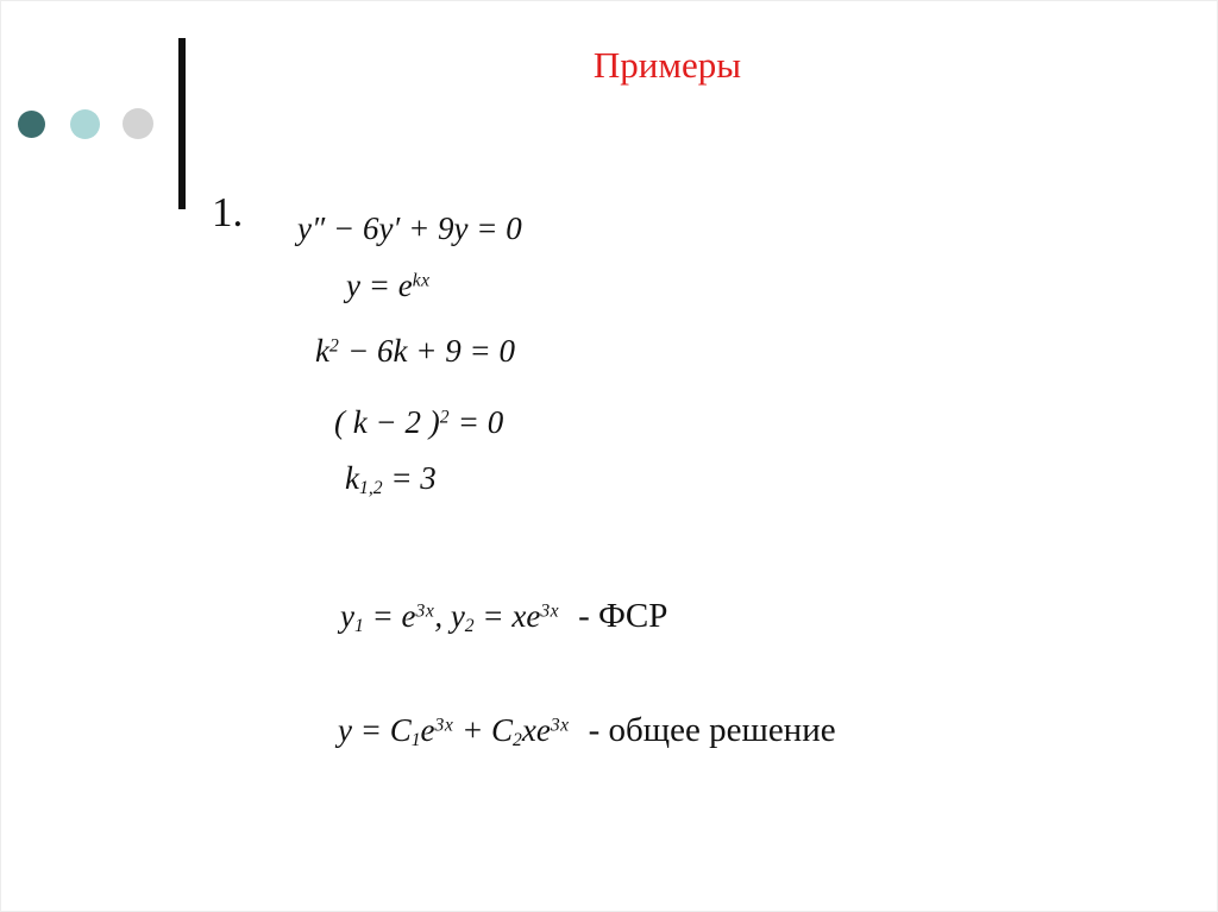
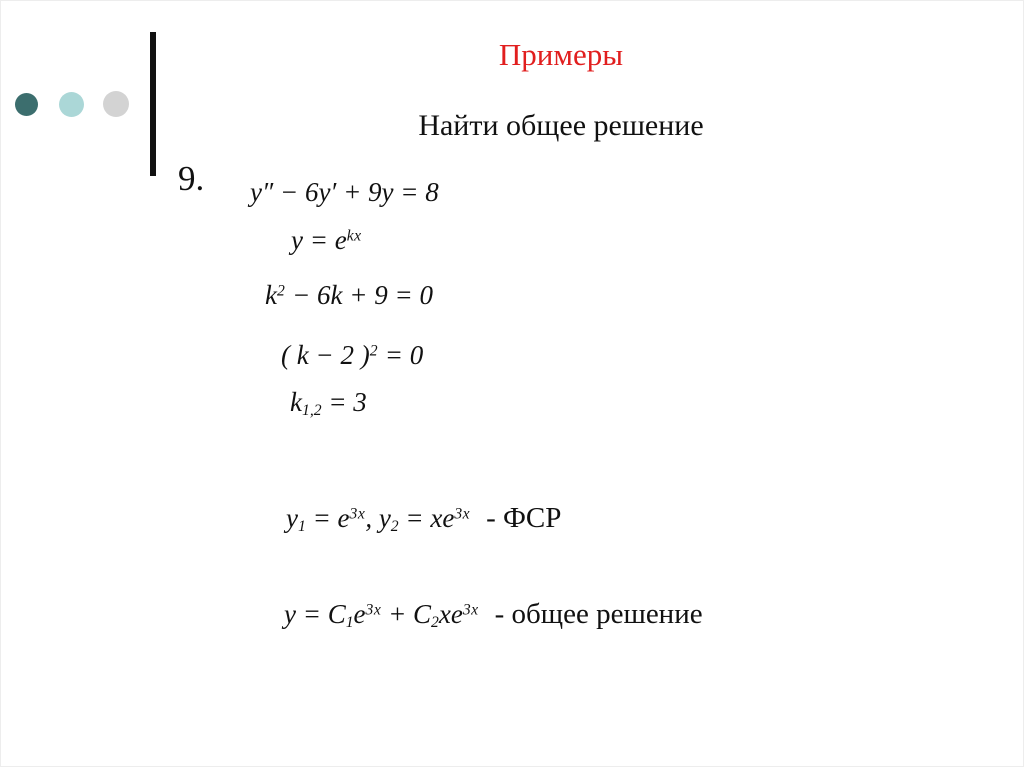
  Примеры
+ Найти общее решение
- 1.
+ 9.
- y″ − 6y′ + 9y = 0
+ y″ − 6y′ + 9y = 8
  y = ekx
  k2 − 6k + 9 = 0
  ( k − 2 )2 = 0
  k1,2 = 3
  y1 = e3x, y2 = xe3x - ФСР
  y = C1e3x + C2xe3x - общее решение
